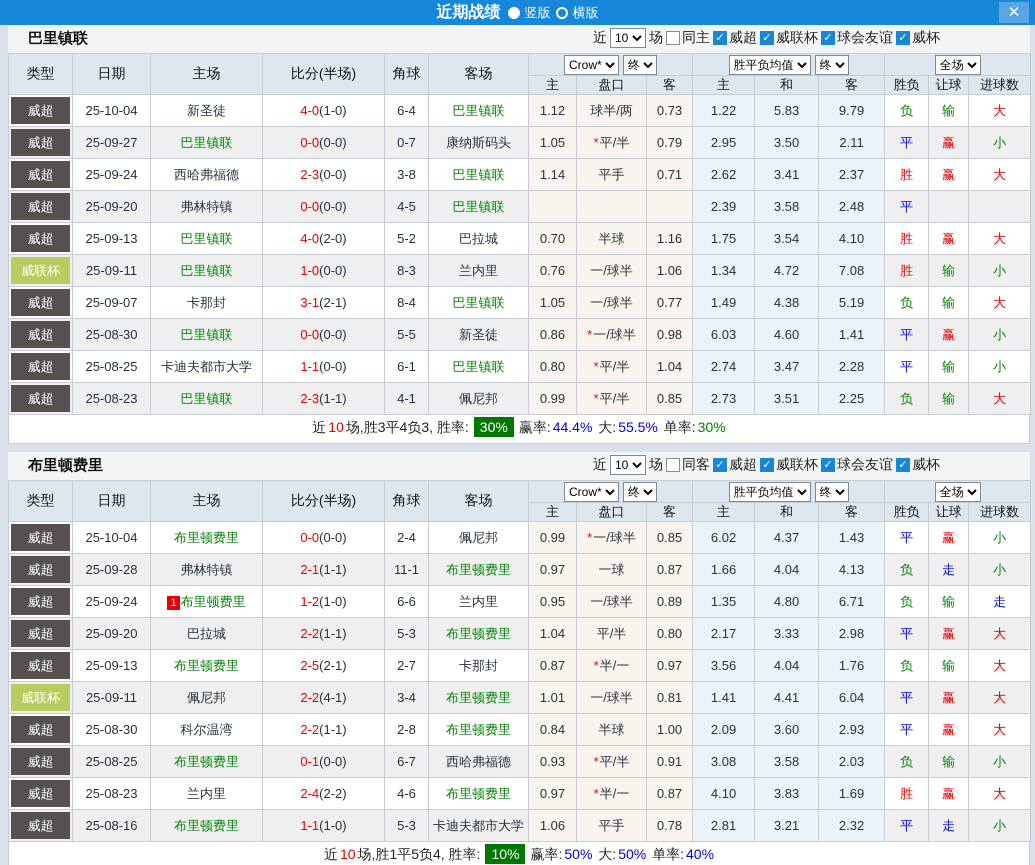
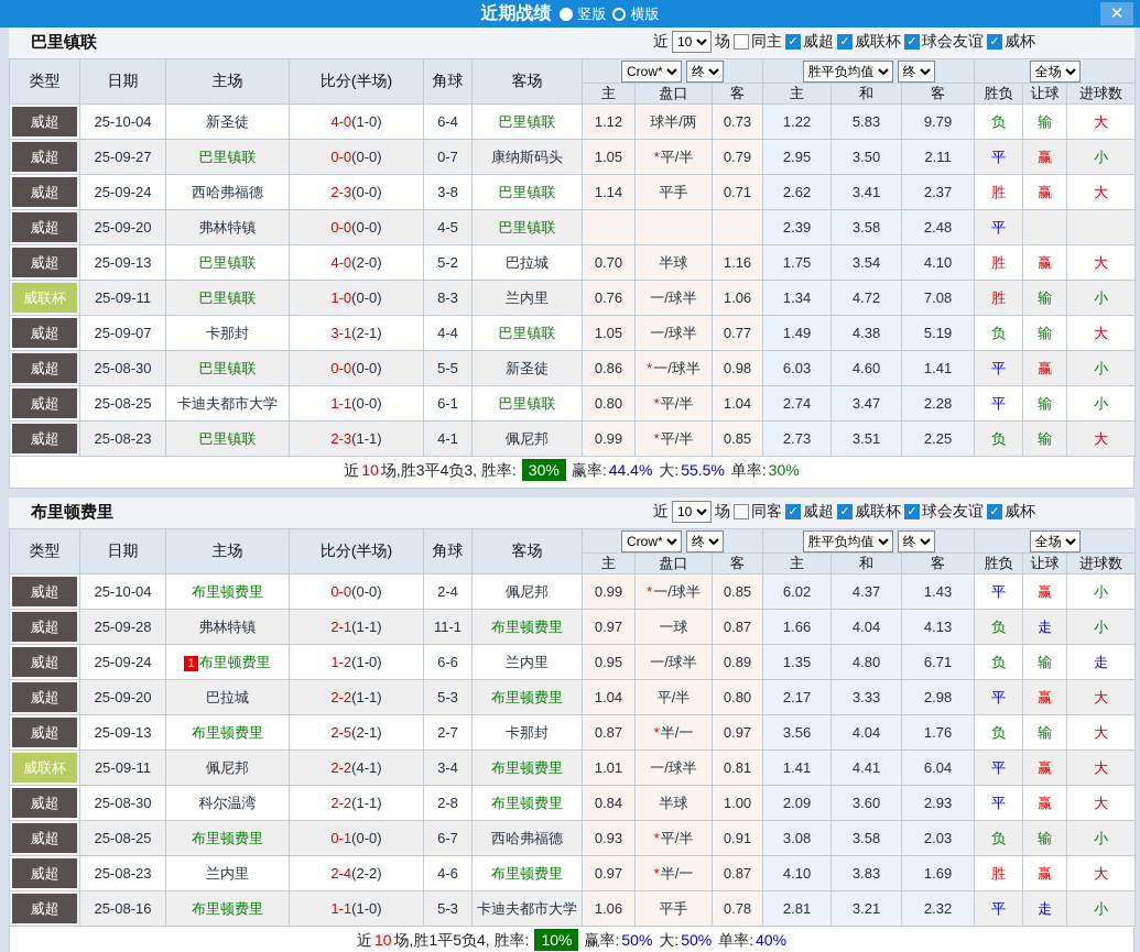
  近期战绩
  竖版
  横版
  ✕
  巴里镇联
  近
  10
  场
  同主
  ✓
  威超
  ✓
  威联杯
  ✓
  球会友谊
  ✓
  威杯
  类型	日期	主场	比分(半场)	角球	客场	Crow* 终	胜平负均值 终	全场
  主	盘口	客	主	和	客	胜负	让球	进球数
  威超	25-10-04	新圣徒	4-0(1-0)	6-4	巴里镇联	1.12	球半/两	0.73	1.22	5.83	9.79	负	输	大
  威超	25-09-27	巴里镇联	0-0(0-0)	0-7	康纳斯码头	1.05	*平/半	0.79	2.95	3.50	2.11	平	赢	小
  威超	25-09-24	西哈弗福德	2-3(0-0)	3-8	巴里镇联	1.14	平手	0.71	2.62	3.41	2.37	胜	赢	大
  威超	25-09-20	弗林特镇	0-0(0-0)	4-5	巴里镇联				2.39	3.58	2.48	平
  威超	25-09-13	巴里镇联	4-0(2-0)	5-2	巴拉城	0.70	半球	1.16	1.75	3.54	4.10	胜	赢	大
  威联杯	25-09-11	巴里镇联	1-0(0-0)	8-3	兰内里	0.76	一/球半	1.06	1.34	4.72	7.08	胜	输	小
- 威超	25-09-07	卡那封	3-1(2-1)	8-4	巴里镇联	1.05	一/球半	0.77	1.49	4.38	5.19	负	输	大
+ 威超	25-09-07	卡那封	3-1(2-1)	4-4	巴里镇联	1.05	一/球半	0.77	1.49	4.38	5.19	负	输	大
  威超	25-08-30	巴里镇联	0-0(0-0)	5-5	新圣徒	0.86	*一/球半	0.98	6.03	4.60	1.41	平	赢	小
  威超	25-08-25	卡迪夫都市大学	1-1(0-0)	6-1	巴里镇联	0.80	*平/半	1.04	2.74	3.47	2.28	平	输	小
  威超	25-08-23	巴里镇联	2-3(1-1)	4-1	佩尼邦	0.99	*平/半	0.85	2.73	3.51	2.25	负	输	大
  近 10 场,胜3平4负3, 胜率: 30% 赢率: 44.4% 大: 55.5% 单率: 30%
  布里顿费里
  近
  10
  场
  同客
  ✓
  威超
  ✓
  威联杯
  ✓
  球会友谊
  ✓
  威杯
  类型	日期	主场	比分(半场)	角球	客场	Crow* 终	胜平负均值 终	全场
  主	盘口	客	主	和	客	胜负	让球	进球数
  威超	25-10-04	布里顿费里	0-0(0-0)	2-4	佩尼邦	0.99	*一/球半	0.85	6.02	4.37	1.43	平	赢	小
  威超	25-09-28	弗林特镇	2-1(1-1)	11-1	布里顿费里	0.97	一球	0.87	1.66	4.04	4.13	负	走	小
  威超	25-09-24	1 布里顿费里	1-2(1-0)	6-6	兰内里	0.95	一/球半	0.89	1.35	4.80	6.71	负	输	走
  威超	25-09-20	巴拉城	2-2(1-1)	5-3	布里顿费里	1.04	平/半	0.80	2.17	3.33	2.98	平	赢	大
  威超	25-09-13	布里顿费里	2-5(2-1)	2-7	卡那封	0.87	*半/一	0.97	3.56	4.04	1.76	负	输	大
  威联杯	25-09-11	佩尼邦	2-2(4-1)	3-4	布里顿费里	1.01	一/球半	0.81	1.41	4.41	6.04	平	赢	大
  威超	25-08-30	科尔温湾	2-2(1-1)	2-8	布里顿费里	0.84	半球	1.00	2.09	3.60	2.93	平	赢	大
  威超	25-08-25	布里顿费里	0-1(0-0)	6-7	西哈弗福德	0.93	*平/半	0.91	3.08	3.58	2.03	负	输	小
  威超	25-08-23	兰内里	2-4(2-2)	4-6	布里顿费里	0.97	*半/一	0.87	4.10	3.83	1.69	胜	赢	大
  威超	25-08-16	布里顿费里	1-1(1-0)	5-3	卡迪夫都市大学	1.06	平手	0.78	2.81	3.21	2.32	平	走	小
  近 10 场,胜1平5负4, 胜率: 10% 赢率: 50% 大: 50% 单率: 40%
